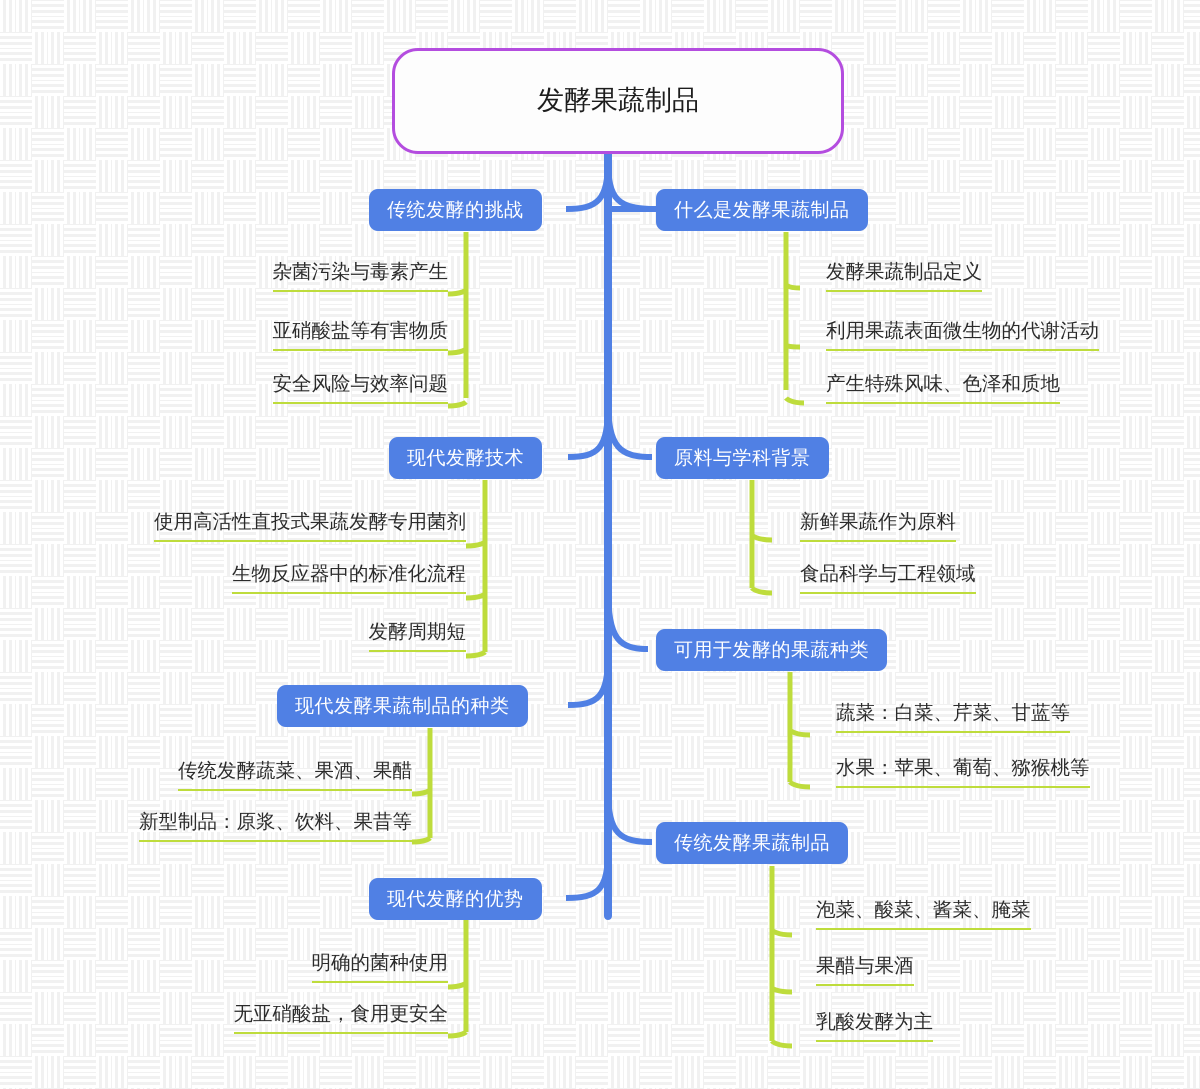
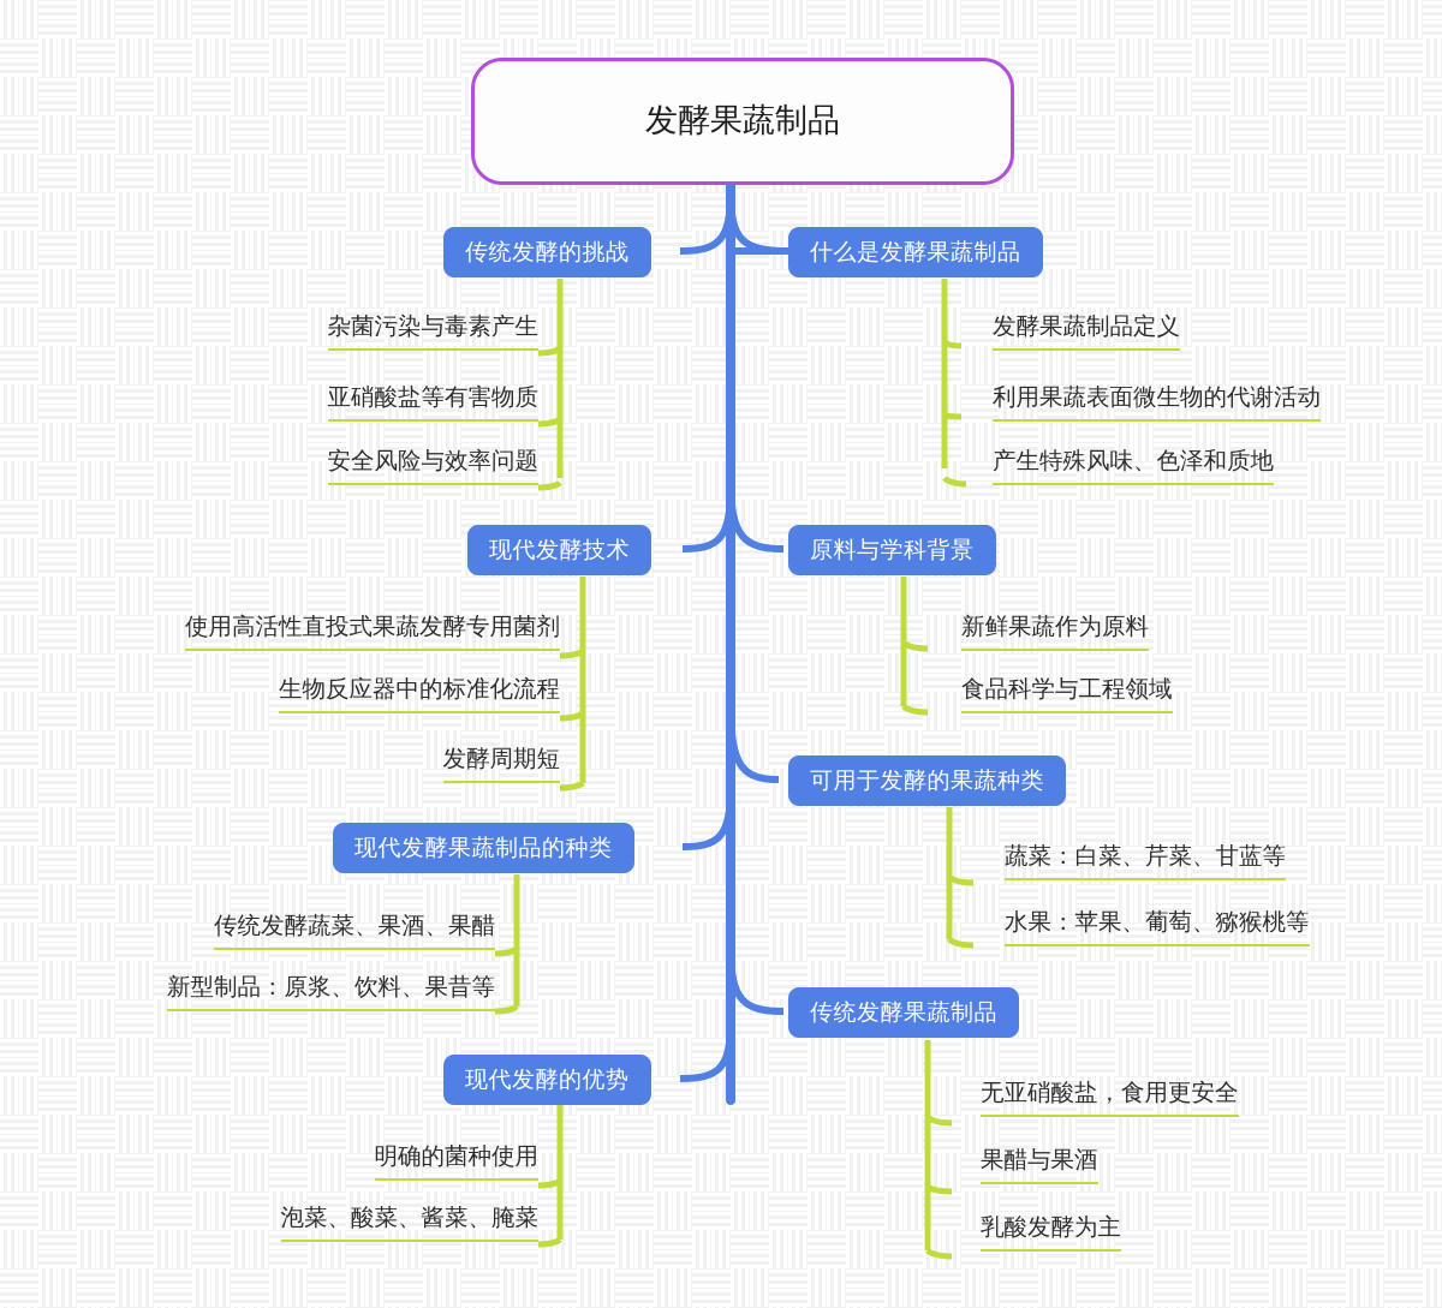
  发酵果蔬制品
  传统发酵的挑战
  什么是发酵果蔬制品
  现代发酵技术
  原料与学科背景
  可用于发酵的果蔬种类
  现代发酵果蔬制品的种类
  传统发酵果蔬制品
  现代发酵的优势
  杂菌污染与毒素产生
  亚硝酸盐等有害物质
  安全风险与效率问题
  发酵果蔬制品定义
  利用果蔬表面微生物的代谢活动
  产生特殊风味、色泽和质地
  使用高活性直投式果蔬发酵专用菌剂
  生物反应器中的标准化流程
  发酵周期短
  新鲜果蔬作为原料
  食品科学与工程领域
  蔬菜：白菜、芹菜、甘蓝等
  水果：苹果、葡萄、猕猴桃等
  传统发酵蔬菜、果酒、果醋
  新型制品：原浆、饮料、果昔等
- 泡菜、酸菜、酱菜、腌菜
+ 无亚硝酸盐，食用更安全
  果醋与果酒
  乳酸发酵为主
  明确的菌种使用
- 无亚硝酸盐，食用更安全
+ 泡菜、酸菜、酱菜、腌菜
